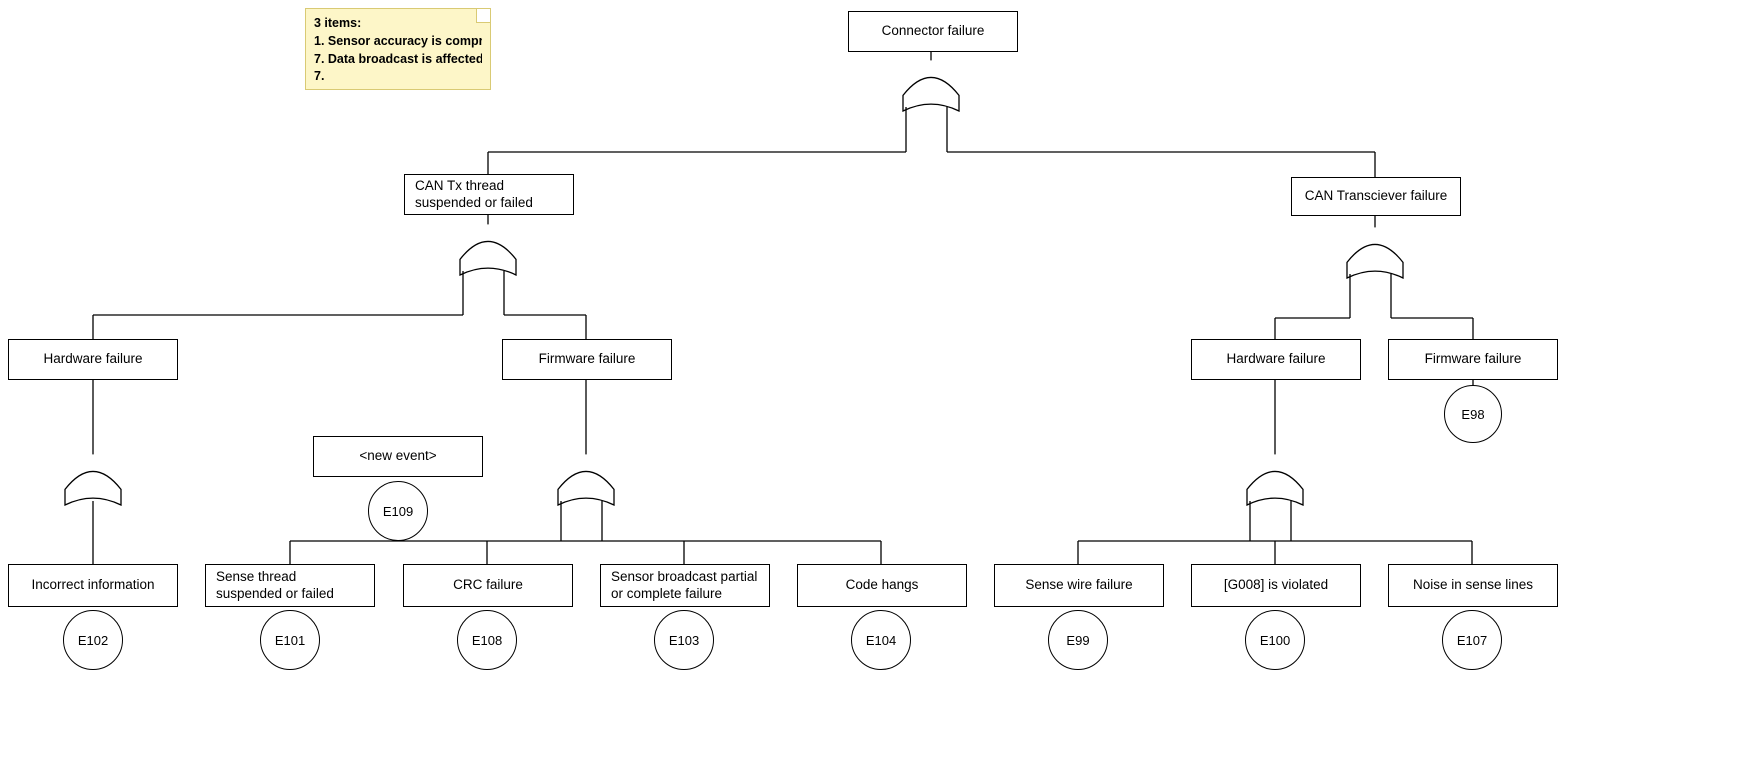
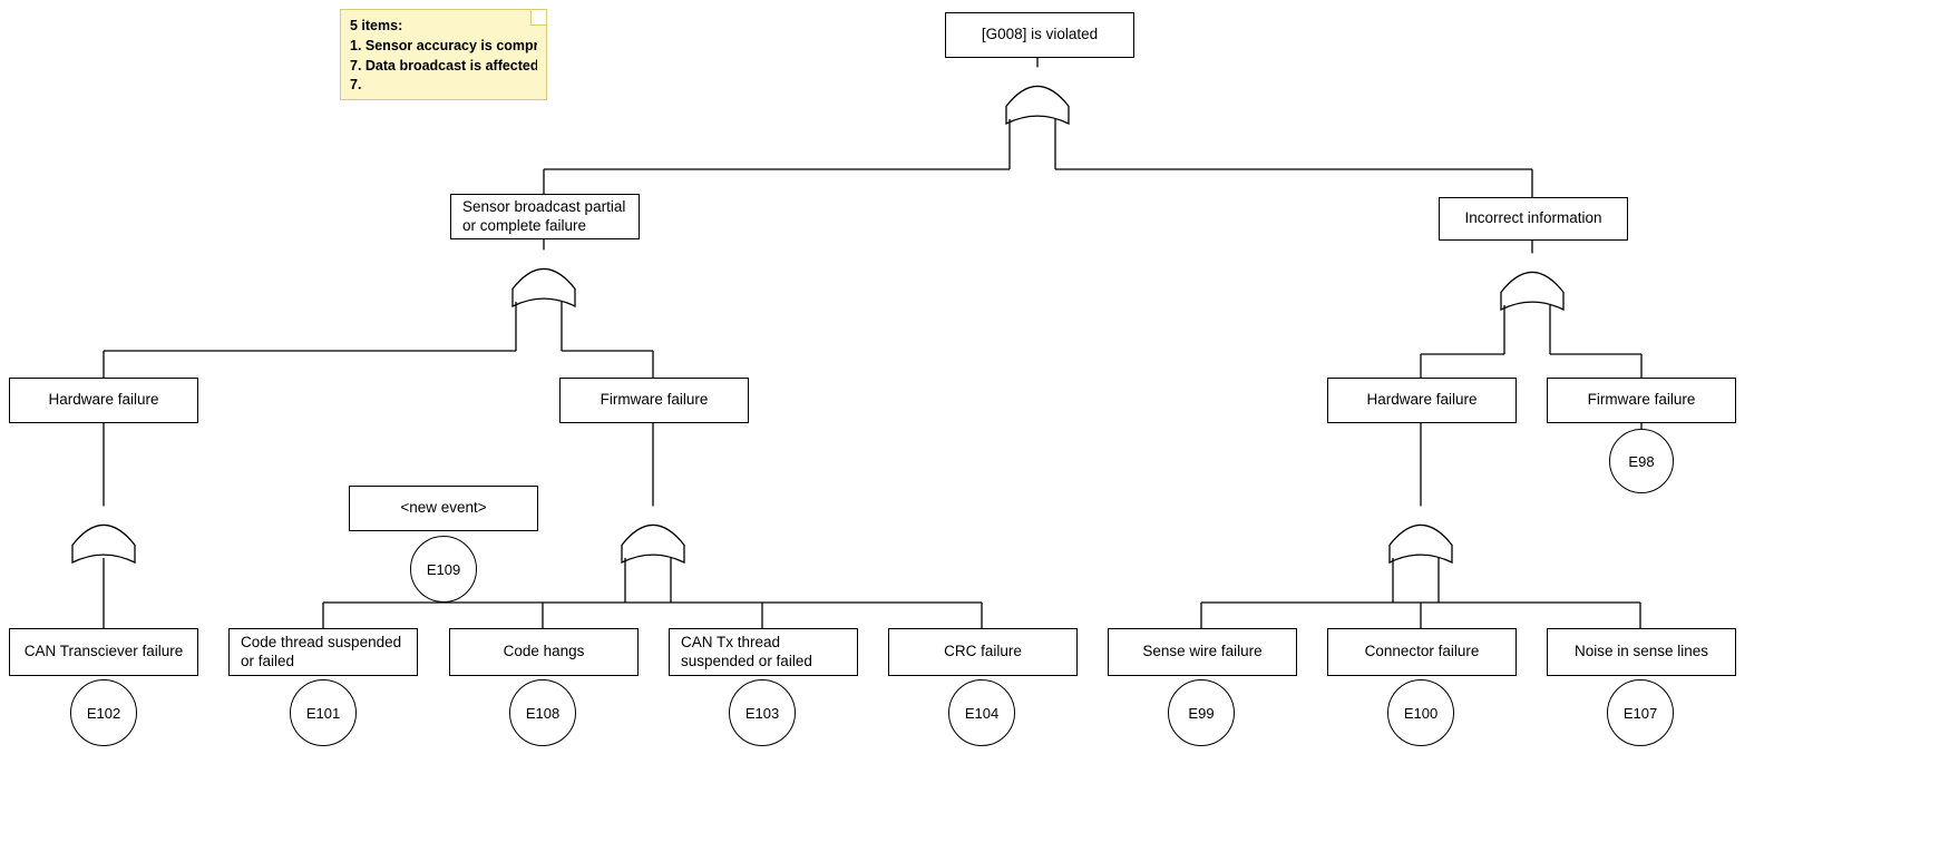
- Connector failure
+ [G008] is violated
- CAN Tx thread suspended or failed
+ Sensor broadcast partial or complete failure
- CAN Transciever failure
+ Incorrect information
  Hardware failure
  Firmware failure
  Hardware failure
  Firmware failure
  <new event>
- Incorrect information
+ CAN Transciever failure
- Sense thread suspended or failed
+ Code thread suspended or failed
- CRC failure
+ Code hangs
- Sensor broadcast partial or complete failure
+ CAN Tx thread suspended or failed
- Code hangs
+ CRC failure
  Sense wire failure
- [G008] is violated
+ Connector failure
  Noise in sense lines
  E98
  E109
  E102
  E101
  E108
  E103
  E104
  E99
  E100
  E107
- 3 items:
+ 5 items:
  1. Sensor accuracy is compr
  7. Data broadcast is affected
  7.
